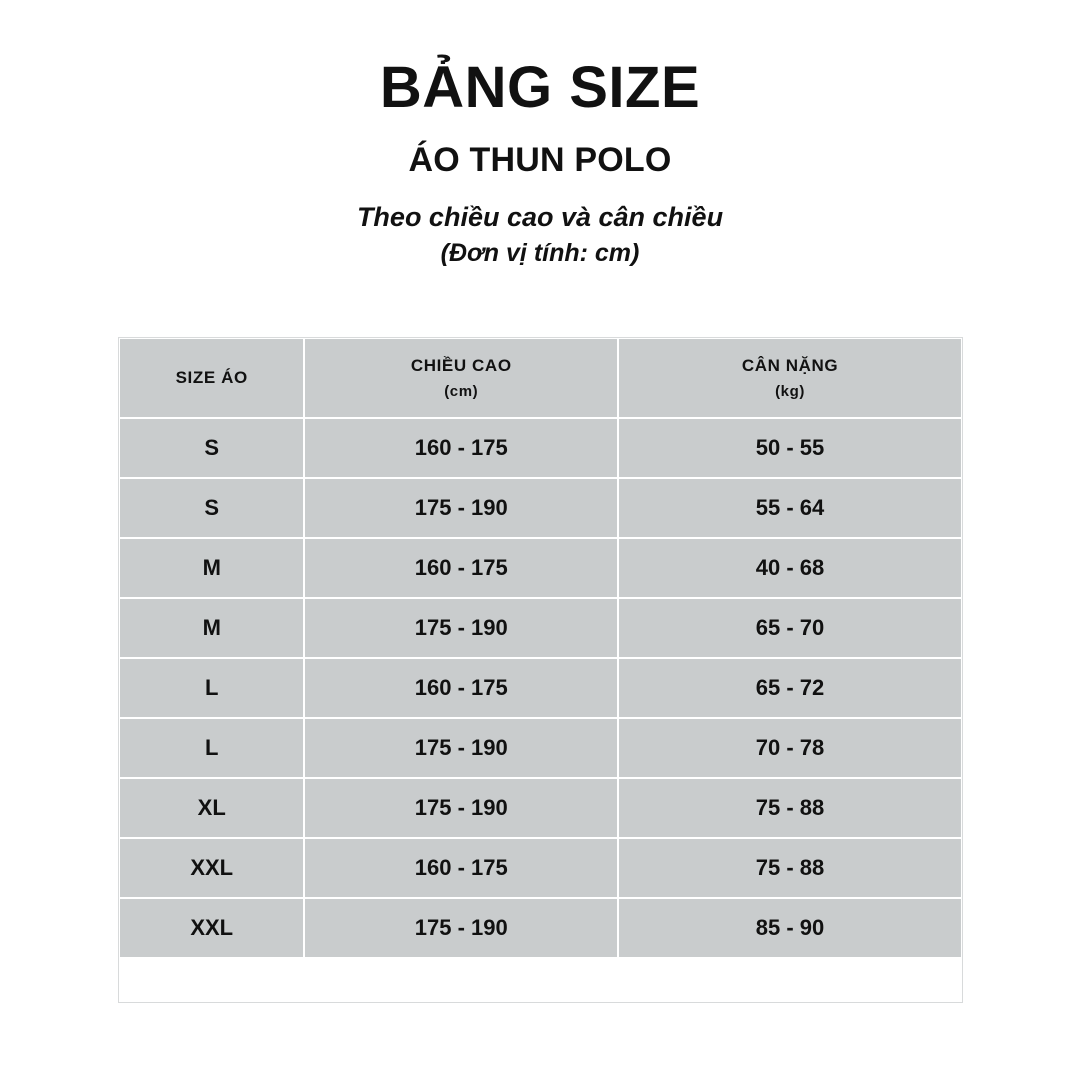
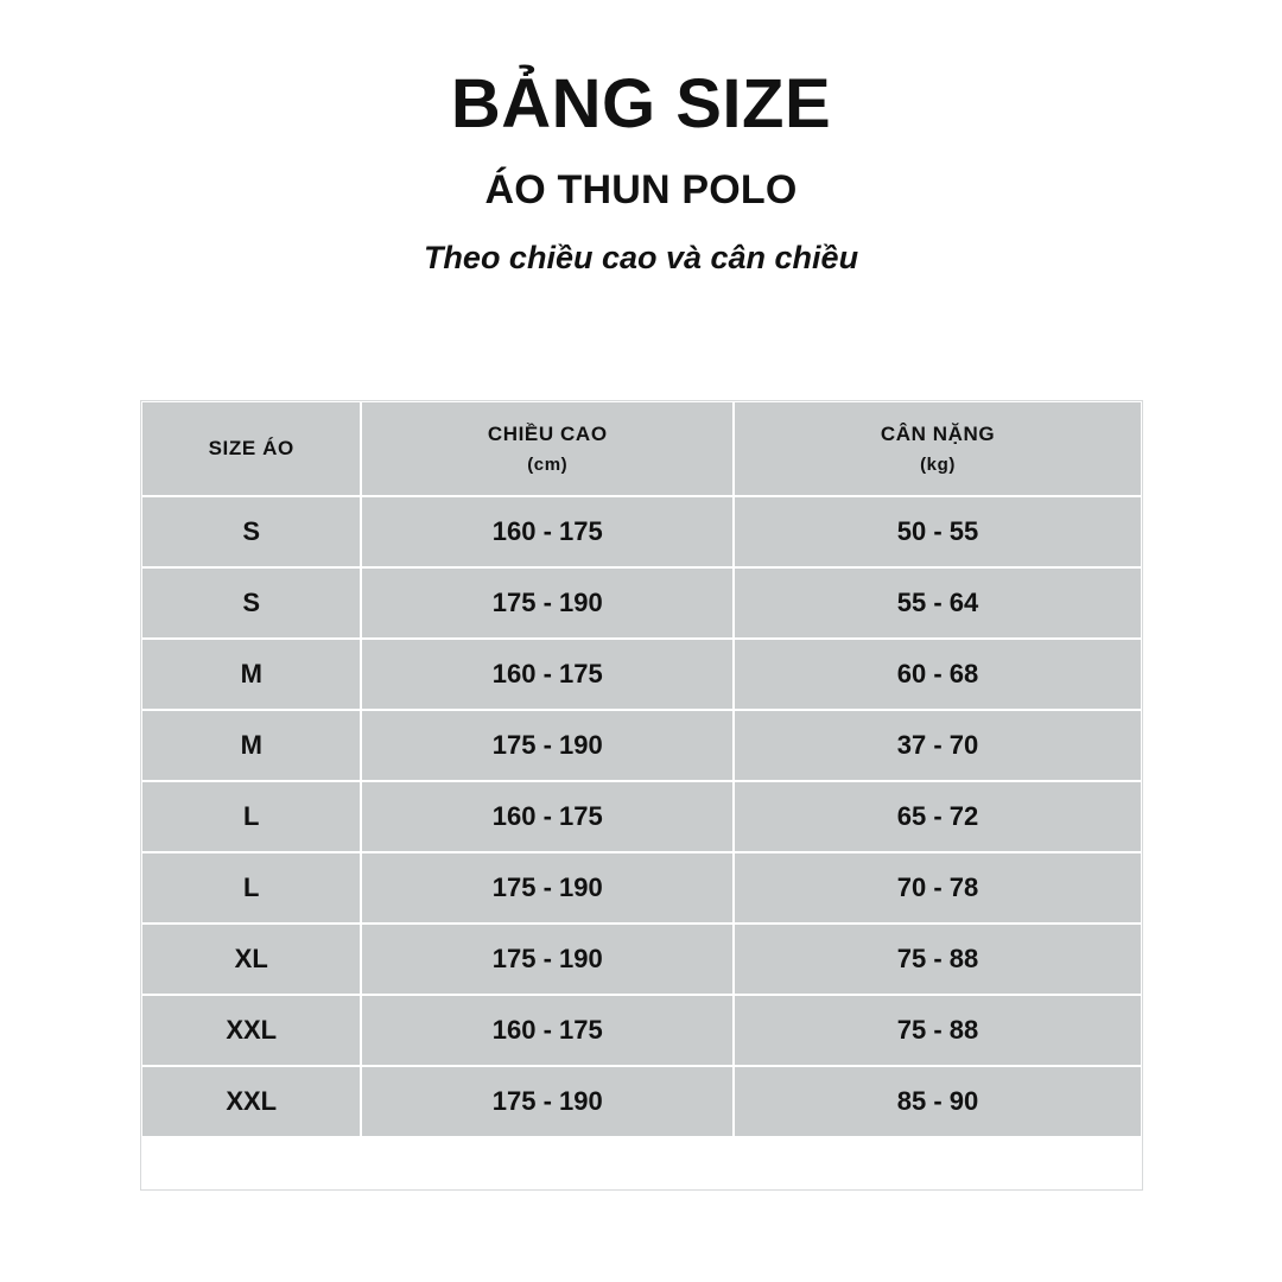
  BẢNG SIZE
  ÁO THUN POLO
  Theo chiều cao và cân chiều
- (Đơn vị tính: cm)
  SIZE ÁO	CHIỀU CAO (cm)	CÂN NẶNG (kg)
  S	160 - 175	50 - 55
  S	175 - 190	55 - 64
- M	160 - 175	40 - 68
+ M	160 - 175	60 - 68
- M	175 - 190	65 - 70
+ M	175 - 190	37 - 70
  L	160 - 175	65 - 72
  L	175 - 190	70 - 78
  XL	175 - 190	75 - 88
  XXL	160 - 175	75 - 88
  XXL	175 - 190	85 - 90
